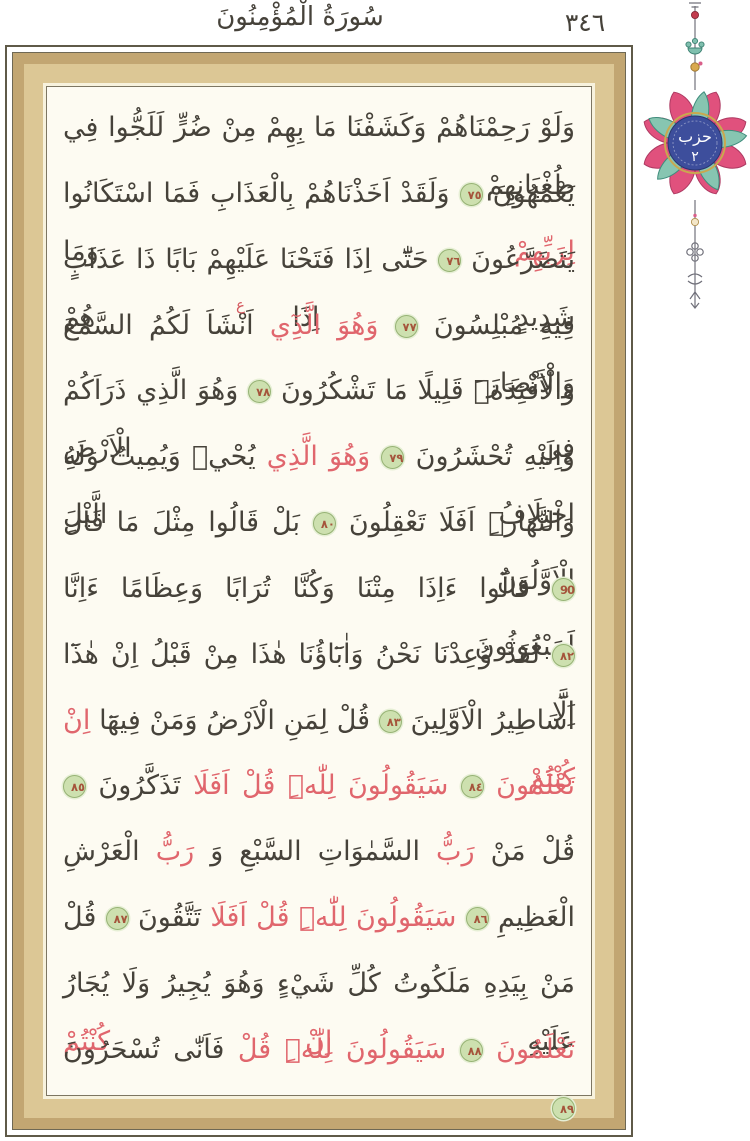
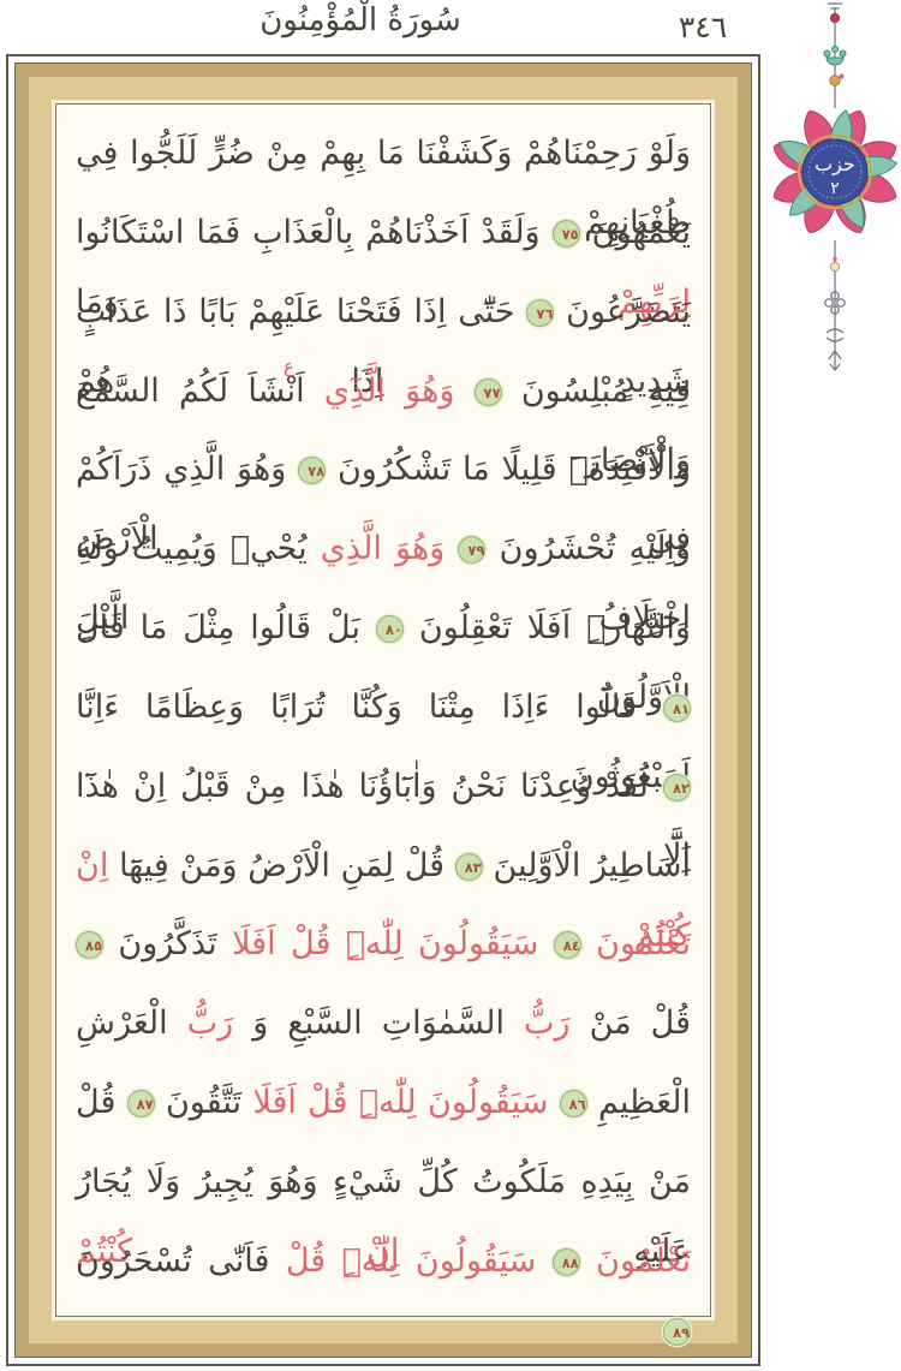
  سُورَةُ الْمُؤْمِنُونَ
  ٣٤٦
  وَلَوْ رَحِمْنَاهُمْ وَكَشَفْنَا مَا بِهِمْ مِنْ ضُرٍّ لَلَجُّوا فِي طُغْيَانِهِمْ
  يَعْمَهُونَ ٧٥ وَلَقَدْ اَخَذْنَاهُمْ بِالْعَذَابِ فَمَا اسْتَكَانُوا لِرَبِّهِمْ وَمَا
  يَتَضَرَّعُونَ ٧٦ حَتّٰٓى اِذَا فَتَحْنَا عَلَيْهِمْ بَابًا ذَا عَذَابٍ شَدِيدٍ اِذَا هُمْ
  فِيهِ مُبْلِسُونَ ٧٧ وَهُوَ الَّذِٓي اَنْشَاَ لَكُمُ السَّمْعَ وَالْاَبْصَارَ
  وَالْاَفْئِدَةَۜ قَلِيلًا مَا تَشْكُرُونَ ٧٨ وَهُوَ الَّذِي ذَرَاَكُمْ فِي الْاَرْضِ
  وَاِلَيْهِ تُحْشَرُونَ ٧٩ وَهُوَ الَّذِي يُحْيٖ وَيُمِيتُ وَلَهُ اخْتِلَافُ الَّيْلِ
  وَالنَّهَارِۜ اَفَلَا تَعْقِلُونَ ٨٠ بَلْ قَالُوا مِثْلَ مَا قَالَوَّلُونَ
- 90 قَالُٓوا ءَاِذَا مِتْنَا وَكُنَّا تُرَابًا وَعِظَامًا ءَاِنَّابْعُوثُونَ
+ ٨١ قَالُٓوا ءَاِذَا مِتْنَا وَكُنَّا تُرَابًا وَعِظَامًا ءَاِنَّابْعُوثُونَ
  ٨٢ لَقَدْ وُعِدْنَا نَحْنُ وَاٰبَٓاؤُنَا هٰذَا مِنْ قَبْلُ اِنْ هٰذَٓا اِلَّٓا
  اَسَاطِيرُ الْاَوَّلِينَ ٨٣ قُلْ لِمَنِ الْاَرْضُ وَمَنْ فِيهَٓا اِنْ كُنْتُمْ
  تَعْلَمُونَ ٨٤ سَيَقُولُونَ لِلّٰهِۜ قُلْ اَفَلَا تَذَكَّرُونَ ٨٥
  قُلْ مَنْ رَبُّ السَّمٰوَاتِ السَّبْعِ وَ رَبُّ الْعَرْشِ
  الْعَظِيمِ ٨٦ سَيَقُولُونَ لِلّٰهِۜ قُلْ اَفَلَا تَتَّقُونَ ٨٧ قُلْ
  مَنْ بِيَدِهِ مَلَكُوتُ كُلِّ شَيْءٍ وَهُوَ يُجِيرُ وَلَا يُجَارُ عَلَيْهِ اِنْ كُنْتُمْ
  تَعْلَمُونَ ٨٨ سَيَقُولُونَ لِلّٰهِۜ قُلْ فَاَنّٰى تُسْحَرُونَ ٨٩
  ع
  حزب
  ٢
